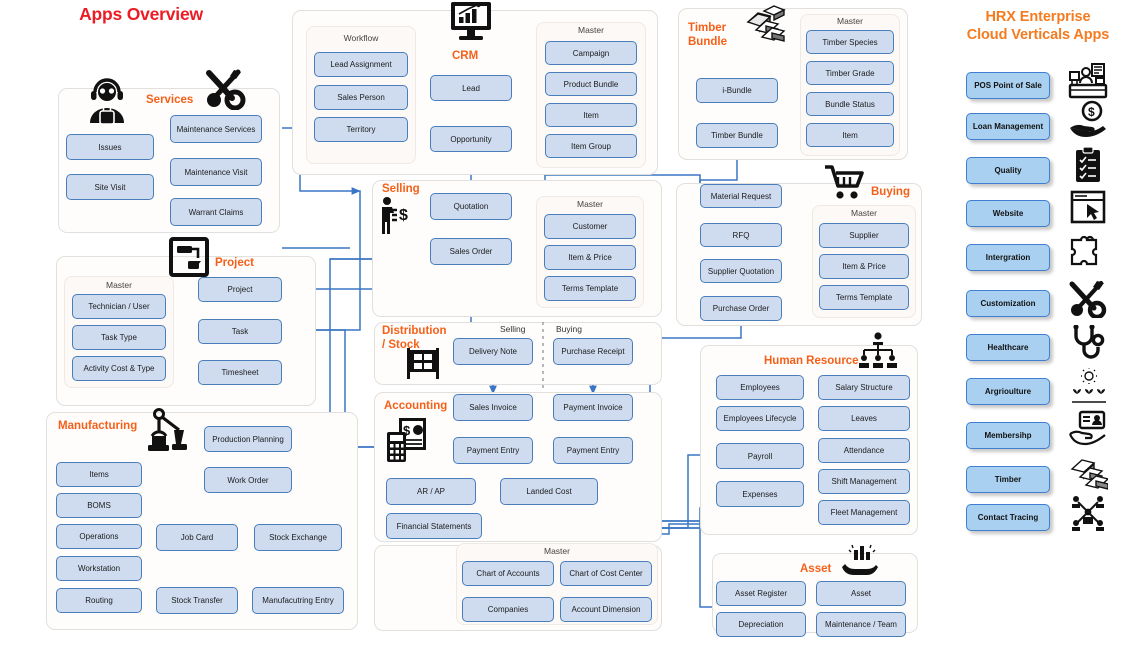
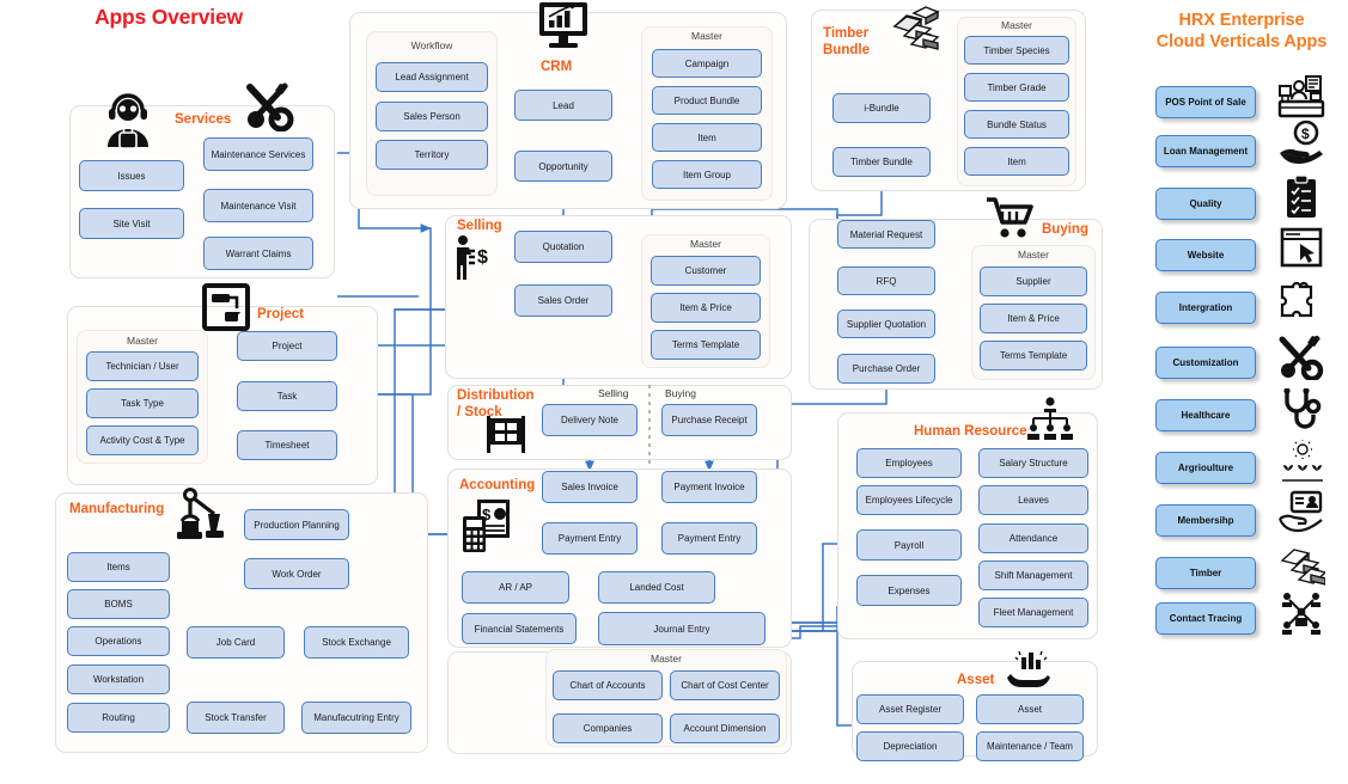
  Apps Overview
  HRX Enterprise
  Cloud Verticals Apps
  Services
  Issues
  Site Visit
  Maintenance Services
  Maintenance Visit
  Warrant Claims
  Workflow
  Lead Assignment
  Sales Person
  Territory
  CRM
  Lead
  Opportunity
  Master
  Campaign
  Product Bundle
  Item
  Item Group
  Timber
  Bundle
  i-Bundle
  Timber Bundle
  Master
  Timber Species
  Timber Grade
  Bundle Status
  Item
  Selling
  $
  Quotation
  Sales Order
  Master
  Customer
  Item & Price
  Terms Template
  Buying
  Material Request
  RFQ
  Supplier Quotation
  Purchase Order
  Master
  Supplier
  Item & Price
  Terms Template
  Project
  Master
  Technician / User
  Task Type
  Activity Cost & Type
  Project
  Task
  Timesheet
  Manufacturing
  Items
  BOMS
  Operations
  Workstation
  Routing
  Production Planning
  Work Order
  Job Card
  Stock Exchange
  Stock Transfer
  Manufacutring Entry
  Distribution
  / Stock
  Selling
  Buying
  Delivery Note
  Purchase Receipt
  Accounting
  $
  Sales Invoice
  Payment Entry
  Payment Invoice
  Payment Entry
  AR / AP
  Landed Cost
  Financial Statements
+ Journal Entry
  Master
  Chart of Accounts
  Chart of Cost Center
  Companies
  Account Dimension
  Human Resource
  Employees
  Employees Lifecycle
  Payroll
  Expenses
  Salary Structure
  Leaves
  Attendance
  Shift Management
  Fleet Management
  Asset
  Asset Register
  Asset
  Depreciation
  Maintenance / Team
  POS Point of Sale
  Loan Management
  $
  Quality
  Website
  Intergration
  Customization
  Healthcare
  Argrioulture
  Membersihp
  Timber
  Contact Tracing
